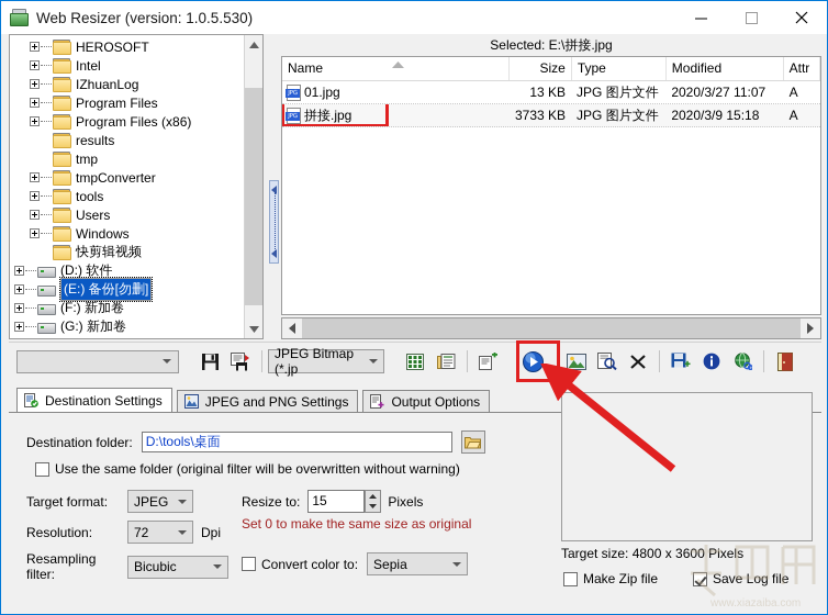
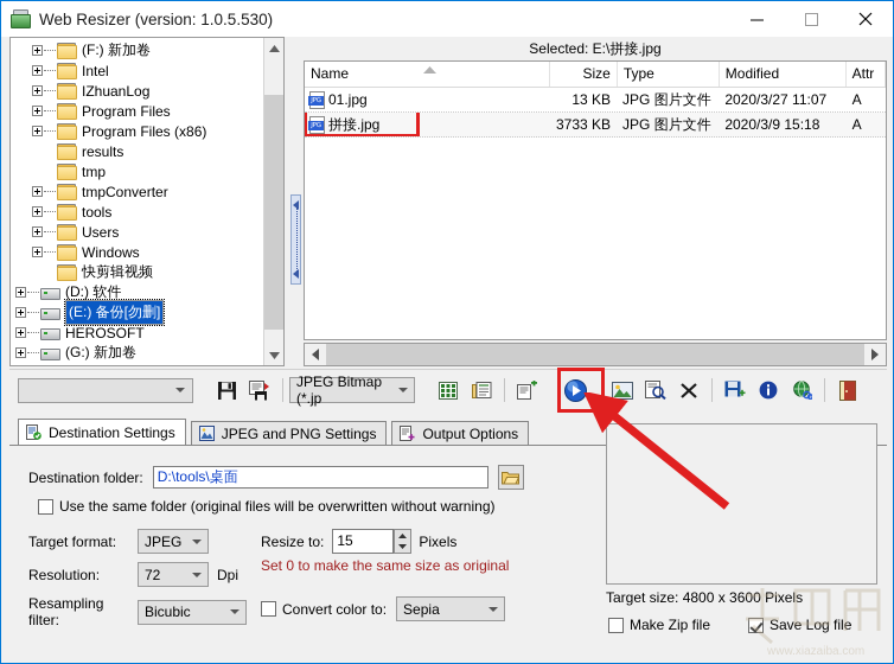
  Web Resizer (version: 1.0.5.530)
- HEROSOFT
+ (F:) 新加卷
  Intel
  IZhuanLog
  Program Files
  Program Files (x86)
  results
  tmp
  tmpConverter
  tools
  Users
  Windows
  快剪辑视频
  (D:) 软件
  (E:) 备份[勿删]
- (F:) 新加卷
+ HEROSOFT
  (G:) 新加卷
  Selected: E:\拼接.jpg
  Name
  Size
  Type
  Modified
  Attr
  01.jpg
  13 KB
  JPG 图片文件
  2020/3/27 11:07
  A
  拼接.jpg
  3733 KB
  JPG 图片文件
  2020/3/9 15:18
  A
  JPEG Bitmap (*.jp
  Destination Settings
  JPEG and PNG Settings
  Output Options
  Destination folder:
  D:\tools\桌面
- Use the same folder (original filter will be overwritten without warning)
+ Use the same folder (original files will be overwritten without warning)
  Target format:
  JPEG
  Resize to:
  15
  Pixels
  Resolution:
  72
  Dpi
  Set 0 to make the same size as original
  Resampling filter:
  Bicubic
  Convert color to:
  Sepia
  Target size: 4800 x 3600 Pixels
  Make Zip file
  Save Log file
  www.xiazaiba.com
